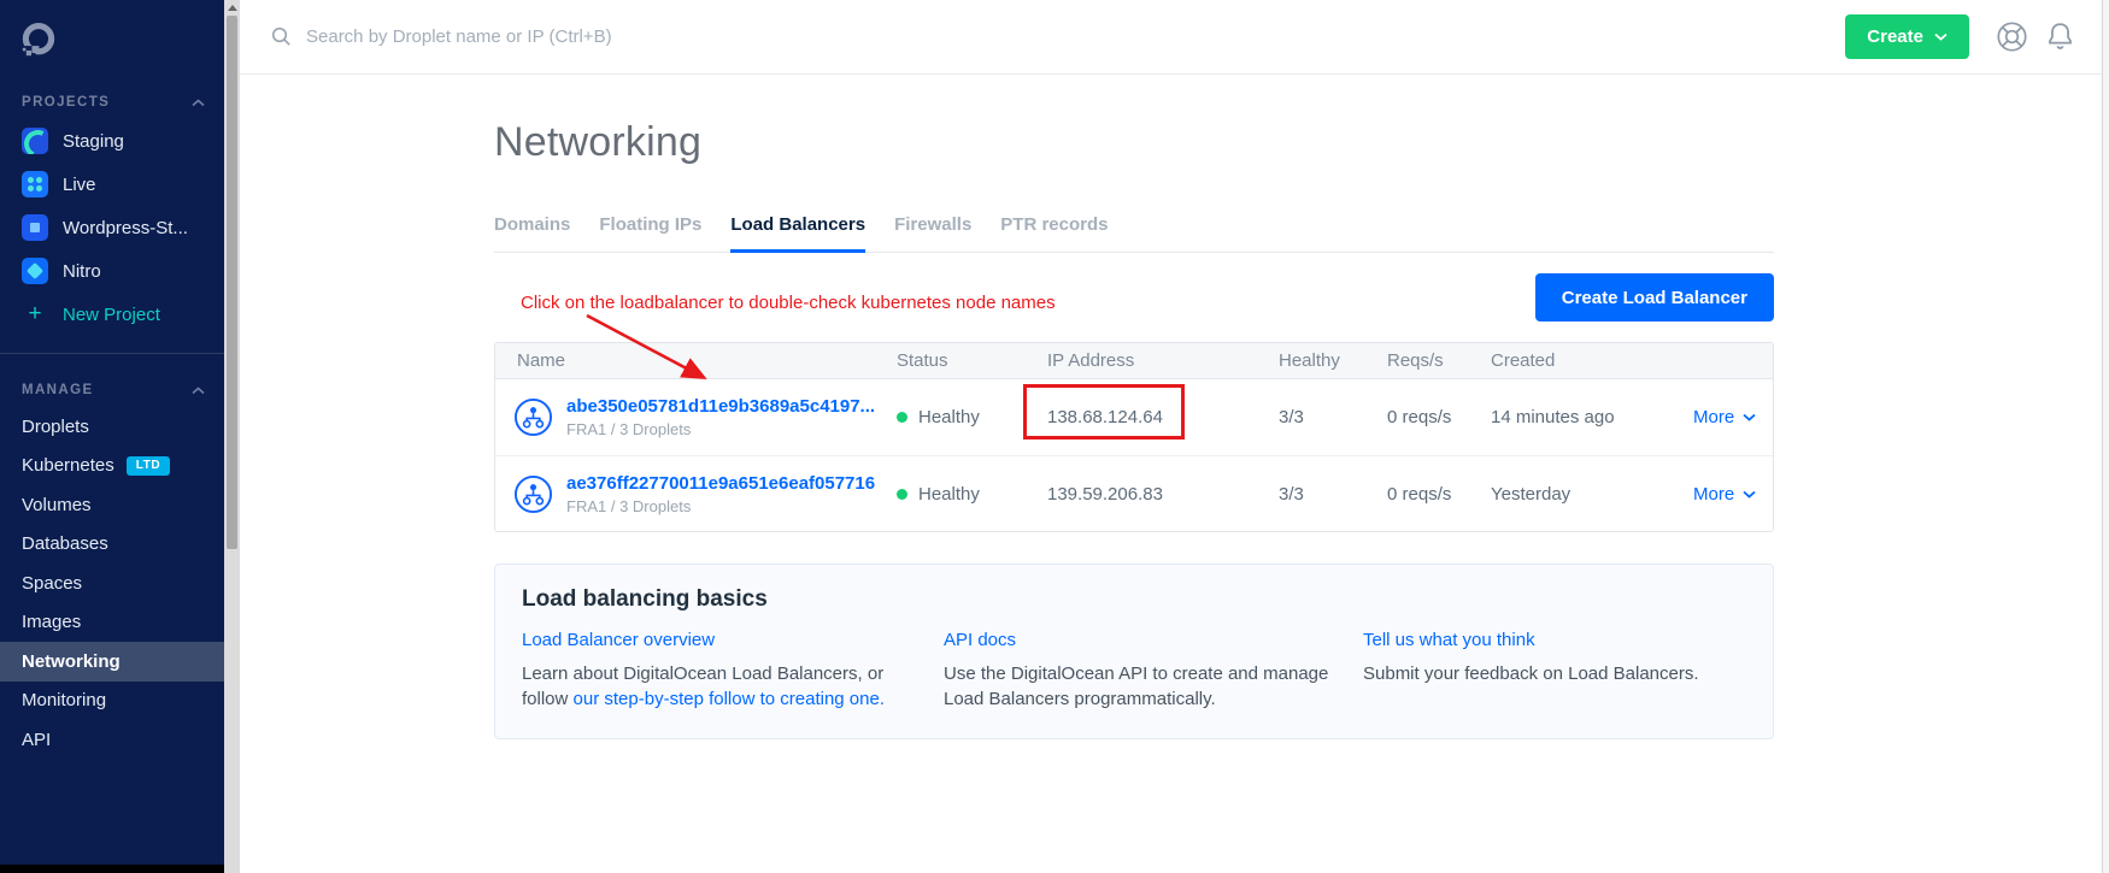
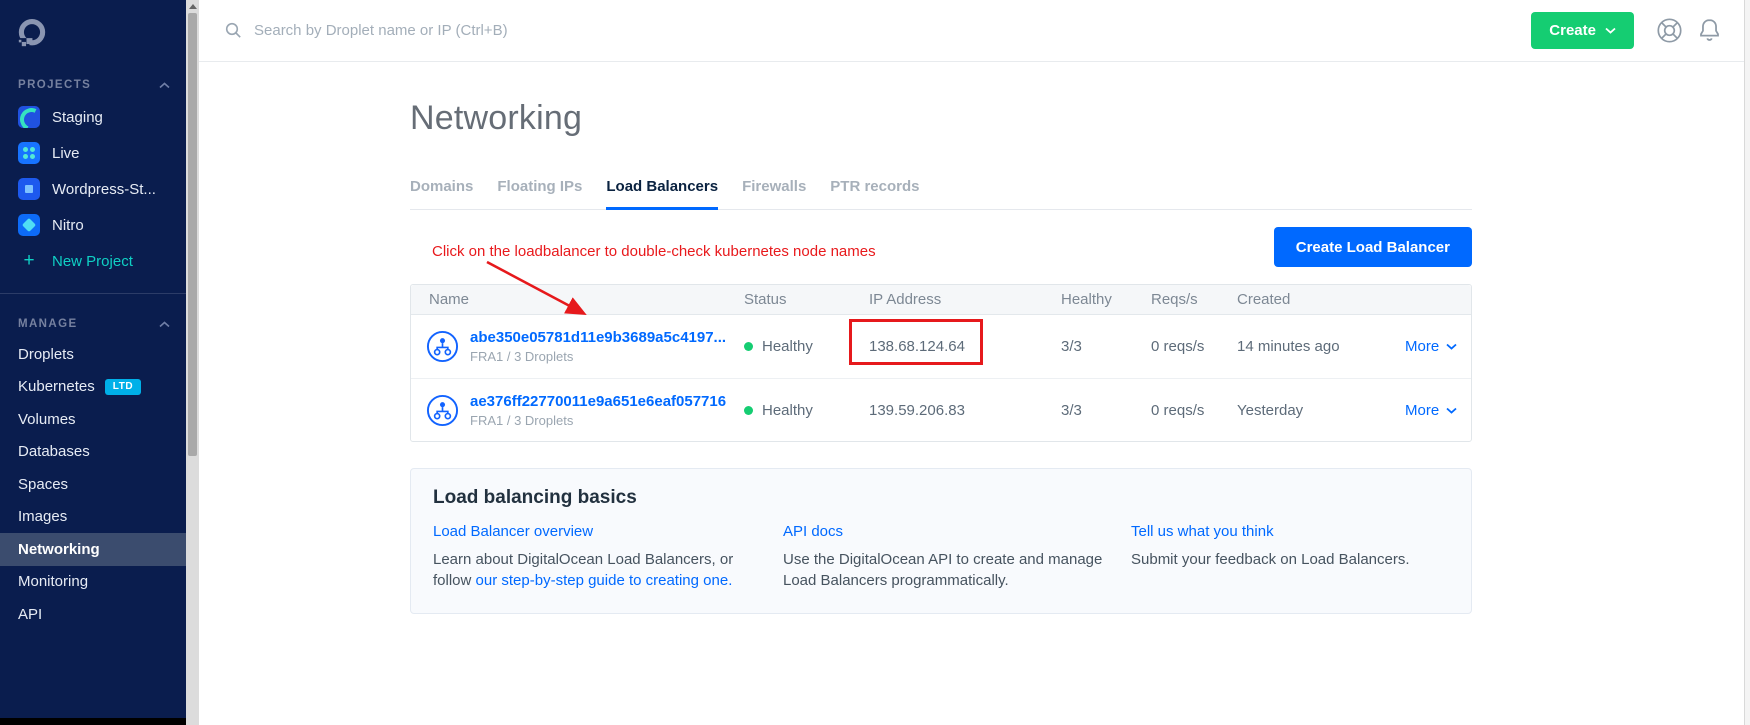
  PROJECTS
  Staging
  Live
  Wordpress-St...
  Nitro
  +
  New Project
  MANAGE
  Droplets
  Kubernetes
  LTD
  Volumes
  Databases
  Spaces
  Images
  Networking
  Monitoring
  API
  Search by Droplet name or IP (Ctrl+B)
  Create
  Networking
  Domains
  Floating IPs
  Load Balancers
  Firewalls
  PTR records
  Click on the loadbalancer to double-check kubernetes node names
  Create Load Balancer
  Name
  Status
  IP Address
  Healthy
  Reqs/s
  Created
  abe350e05781d11e9b3689a5c4197...
  FRA1 / 3 Droplets
  Healthy
  138.68.124.64
  3/3
  0 reqs/s
  14 minutes ago
  More
  ae376ff22770011e9a651e6eaf057716
  FRA1 / 3 Droplets
  Healthy
  139.59.206.83
  3/3
  0 reqs/s
  Yesterday
  More
  Load balancing basics
  Load Balancer overview
- Learn about DigitalOcean Load Balancers, or follow our step-by-step follow to creating one.
+ Learn about DigitalOcean Load Balancers, or follow our step-by-step guide to creating one.
  API docs
  Use the DigitalOcean API to create and manage Load Balancers programmatically.
  Tell us what you think
  Submit your feedback on Load Balancers.
